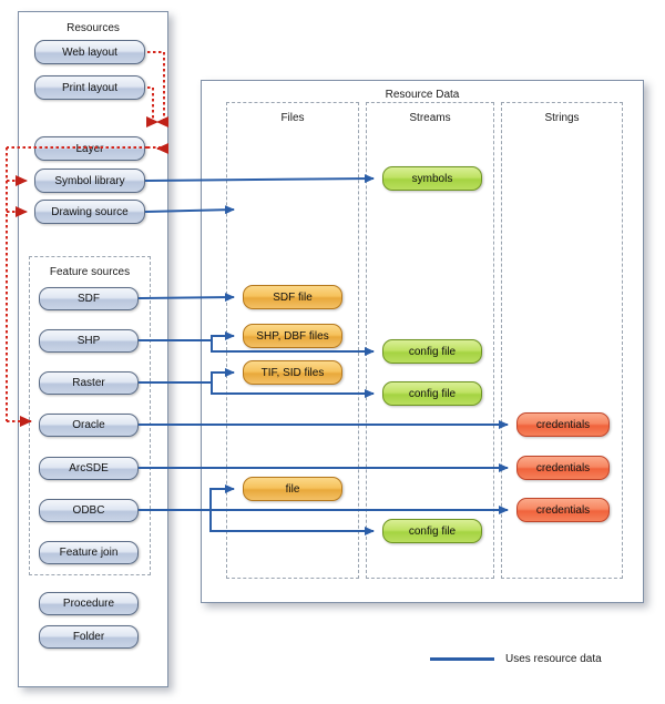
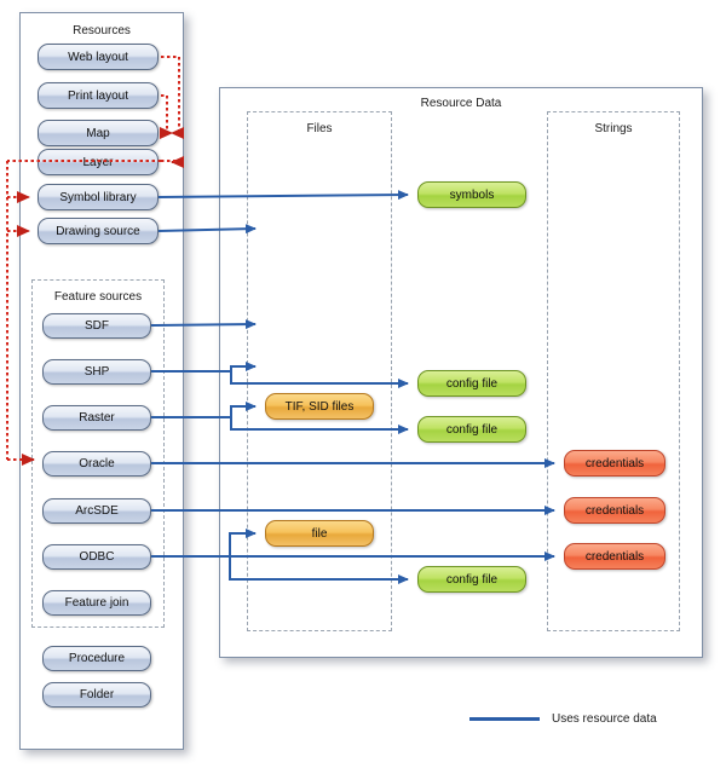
  Resources
  Web layout
  Print layout
+ Map
  Symbol library
  Drawing source
  Feature sources
  SDF
  SHP
  Raster
  Oracle
  ArcSDE
  ODBC
  Feature join
  Procedure
  Folder
  Resource Data
  Files
- Streams
  Strings
- SDF file
- SHP, DBF files
  TIF, SID files
  file
  symbols
  config file
  config file
  config file
  credentials
  credentials
  credentials
  Uses resource data
